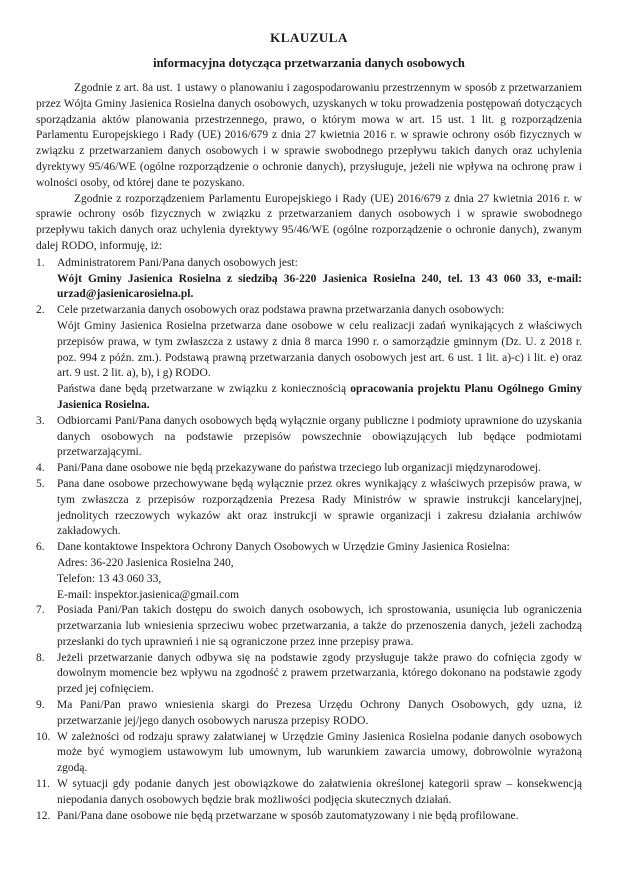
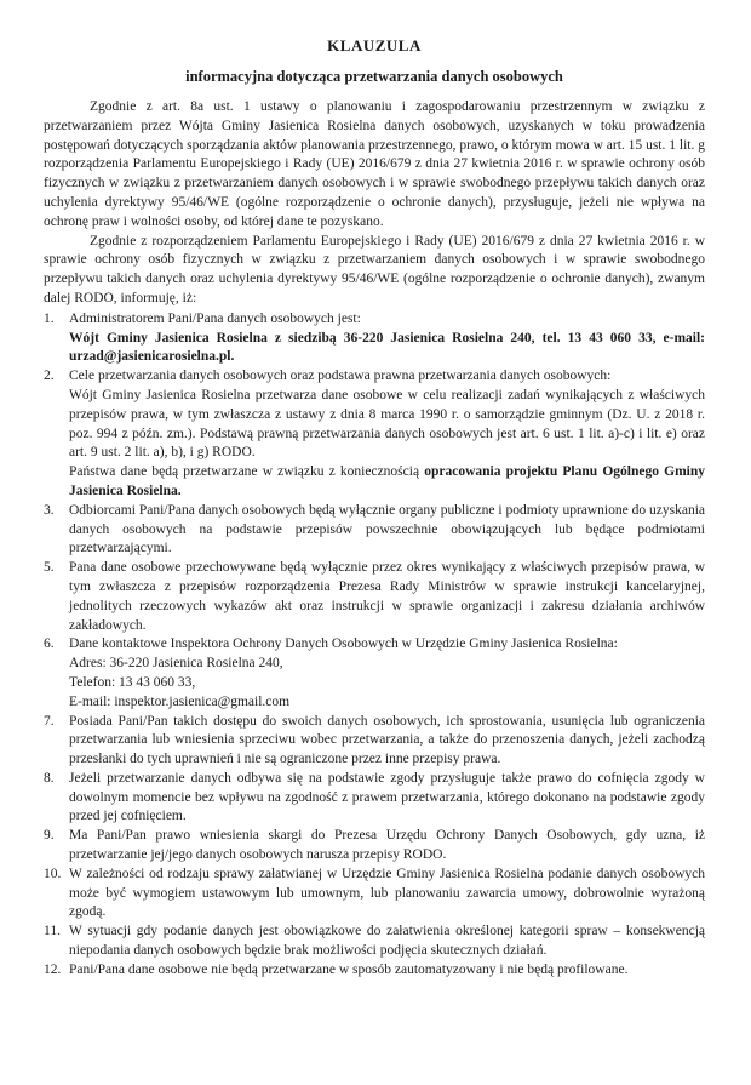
  KLAUZULA
  informacyjna dotycząca przetwarzania danych osobowych
- Zgodnie z art. 8a ust. 1 ustawy o planowaniu i zagospodarowaniu przestrzennym w sposób z przetwarzaniem przez Wójta Gminy Jasienica Rosielna danych osobowych, uzyskanych w toku prowadzenia postępowań dotyczących sporządzania aktów planowania przestrzennego, prawo, o którym mowa w art. 15 ust. 1 lit. g rozporządzenia Parlamentu Europejskiego i Rady (UE) 2016/679 z dnia 27 kwietnia 2016 r. w sprawie ochrony osób fizycznych w związku z przetwarzaniem danych osobowych i w sprawie swobodnego przepływu takich danych oraz uchylenia dyrektywy 95/46/WE (ogólne rozporządzenie o ochronie danych), przysługuje, jeżeli nie wpływa na ochronę praw i wolności osoby, od której dane te pozyskano.
+ Zgodnie z art. 8a ust. 1 ustawy o planowaniu i zagospodarowaniu przestrzennym w związku z przetwarzaniem przez Wójta Gminy Jasienica Rosielna danych osobowych, uzyskanych w toku prowadzenia postępowań dotyczących sporządzania aktów planowania przestrzennego, prawo, o którym mowa w art. 15 ust. 1 lit. g rozporządzenia Parlamentu Europejskiego i Rady (UE) 2016/679 z dnia 27 kwietnia 2016 r. w sprawie ochrony osób fizycznych w związku z przetwarzaniem danych osobowych i w sprawie swobodnego przepływu takich danych oraz uchylenia dyrektywy 95/46/WE (ogólne rozporządzenie o ochronie danych), przysługuje, jeżeli nie wpływa na ochronę praw i wolności osoby, od której dane te pozyskano.
  Zgodnie z rozporządzeniem Parlamentu Europejskiego i Rady (UE) 2016/679 z dnia 27 kwietnia 2016 r. w sprawie ochrony osób fizycznych w związku z przetwarzaniem danych osobowych i w sprawie swobodnego przepływu takich danych oraz uchylenia dyrektywy 95/46/WE (ogólne rozporządzenie o ochronie danych), zwanym dalej RODO, informuję, iż:
  1.
  Administratorem Pani/Pana danych osobowych jest:
  Wójt Gminy Jasienica Rosielna z siedzibą 36-220 Jasienica Rosielna 240, tel. 13 43 060 33, e-mail: urzad@jasienicarosielna.pl.
  2.
  Cele przetwarzania danych osobowych oraz podstawa prawna przetwarzania danych osobowych:
  Wójt Gminy Jasienica Rosielna przetwarza dane osobowe w celu realizacji zadań wynikających z właściwych przepisów prawa, w tym zwłaszcza z ustawy z dnia 8 marca 1990 r. o samorządzie gminnym (Dz. U. z 2018 r. poz. 994 z późn. zm.). Podstawą prawną przetwarzania danych osobowych jest art. 6 ust. 1 lit. a)-c) i lit. e) oraz art. 9 ust. 2 lit. a), b), i g) RODO.
  Państwa dane będą przetwarzane w związku z koniecznością opracowania projektu Planu Ogólnego Gminy Jasienica Rosielna.
  3.
  Odbiorcami Pani/Pana danych osobowych będą wyłącznie organy publiczne i podmioty uprawnione do uzyskania danych osobowych na podstawie przepisów powszechnie obowiązujących lub będące podmiotami przetwarzającymi.
- 4.
- Pani/Pana dane osobowe nie będą przekazywane do państwa trzeciego lub organizacji międzynarodowej.
  5.
  Pana dane osobowe przechowywane będą wyłącznie przez okres wynikający z właściwych przepisów prawa, w tym zwłaszcza z przepisów rozporządzenia Prezesa Rady Ministrów w sprawie instrukcji kancelaryjnej, jednolitych rzeczowych wykazów akt oraz instrukcji w sprawie organizacji i zakresu działania archiwów zakładowych.
  6.
  Dane kontaktowe Inspektora Ochrony Danych Osobowych w Urzędzie Gminy Jasienica Rosielna:
  Adres: 36-220 Jasienica Rosielna 240,
  Telefon: 13 43 060 33,
  E-mail: inspektor.jasienica@gmail.com
  7.
  Posiada Pani/Pan takich dostępu do swoich danych osobowych, ich sprostowania, usunięcia lub ograniczenia przetwarzania lub wniesienia sprzeciwu wobec przetwarzania, a także do przenoszenia danych, jeżeli zachodzą przesłanki do tych uprawnień i nie są ograniczone przez inne przepisy prawa.
  8.
  Jeżeli przetwarzanie danych odbywa się na podstawie zgody przysługuje także prawo do cofnięcia zgody w dowolnym momencie bez wpływu na zgodność z prawem przetwarzania, którego dokonano na podstawie zgody przed jej cofnięciem.
  9.
  Ma Pani/Pan prawo wniesienia skargi do Prezesa Urzędu Ochrony Danych Osobowych, gdy uzna, iż przetwarzanie jej/jego danych osobowych narusza przepisy RODO.
  10.
- W zależności od rodzaju sprawy załatwianej w Urzędzie Gminy Jasienica Rosielna podanie danych osobowych może być wymogiem ustawowym lub umownym, lub warunkiem zawarcia umowy, dobrowolnie wyrażoną zgodą.
+ W zależności od rodzaju sprawy załatwianej w Urzędzie Gminy Jasienica Rosielna podanie danych osobowych może być wymogiem ustawowym lub umownym, lub planowaniu zawarcia umowy, dobrowolnie wyrażoną zgodą.
  11.
  W sytuacji gdy podanie danych jest obowiązkowe do załatwienia określonej kategorii spraw – konsekwencją niepodania danych osobowych będzie brak możliwości podjęcia skutecznych działań.
  12.
  Pani/Pana dane osobowe nie będą przetwarzane w sposób zautomatyzowany i nie będą profilowane.
